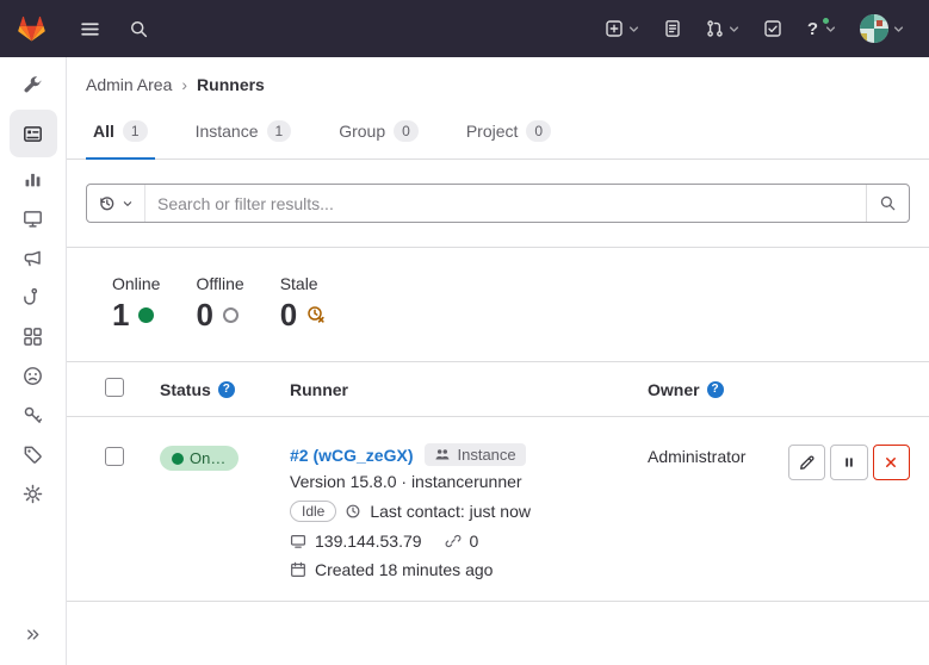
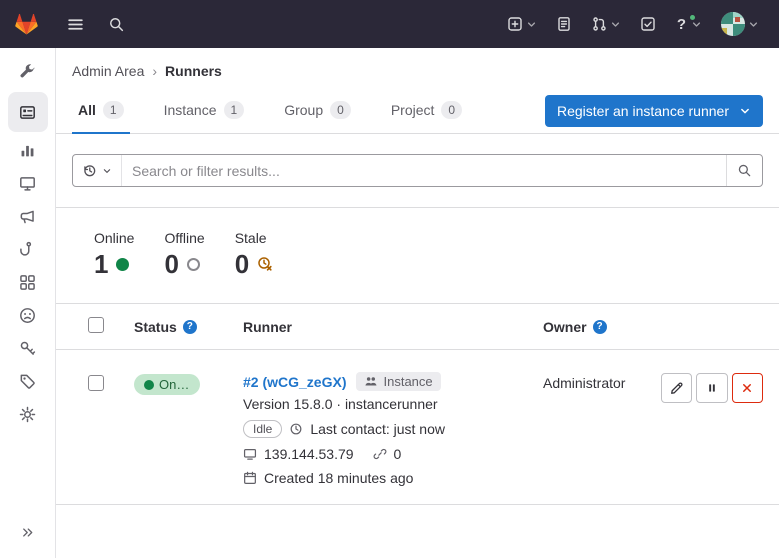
  ?
  Admin Area
  ›
  Runners
  All
  1
  Instance
  1
  Group
  0
  Project
  0
+ Register an instance runner
  Search or filter results...
  Online
  1
  Offline
  0
  Stale
  0
  Status
  ?
  Runner
  Owner
  ?
  Onlin
  #2 (wCG_zeGX)
  Instance
  Version 15.8.0 · instancerunner
  Idle
  Last contact: just now
  139.144.53.79
  0
  Created 18 minutes ago
  Administrator
